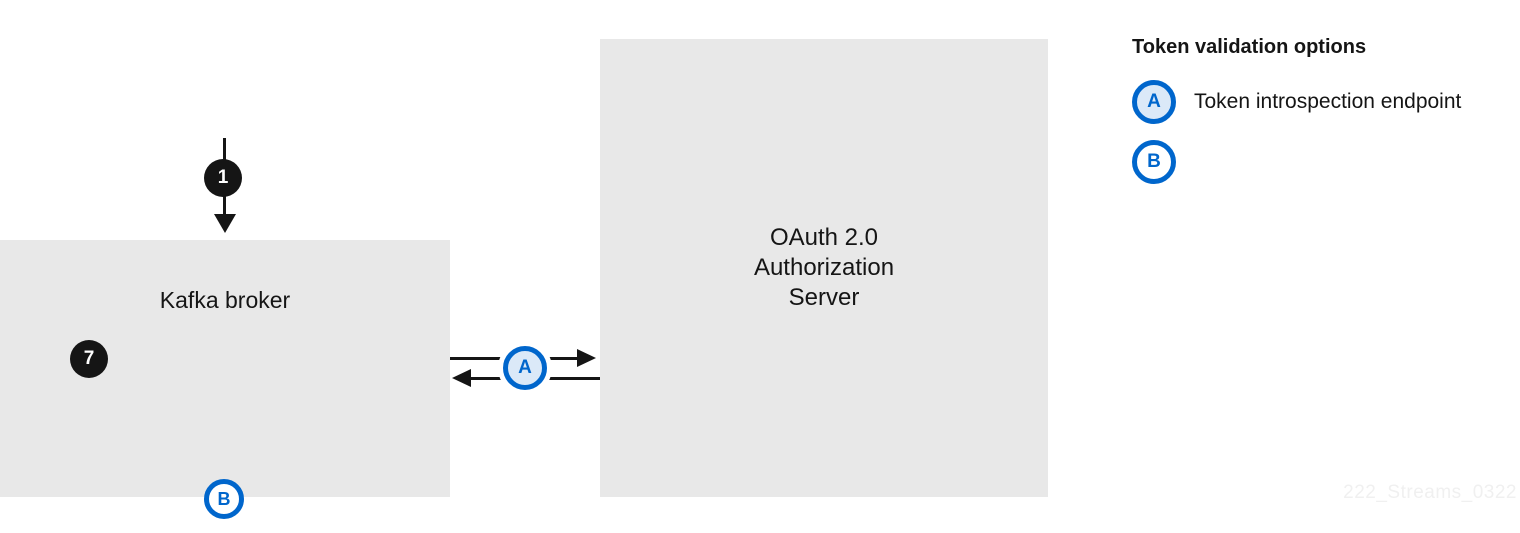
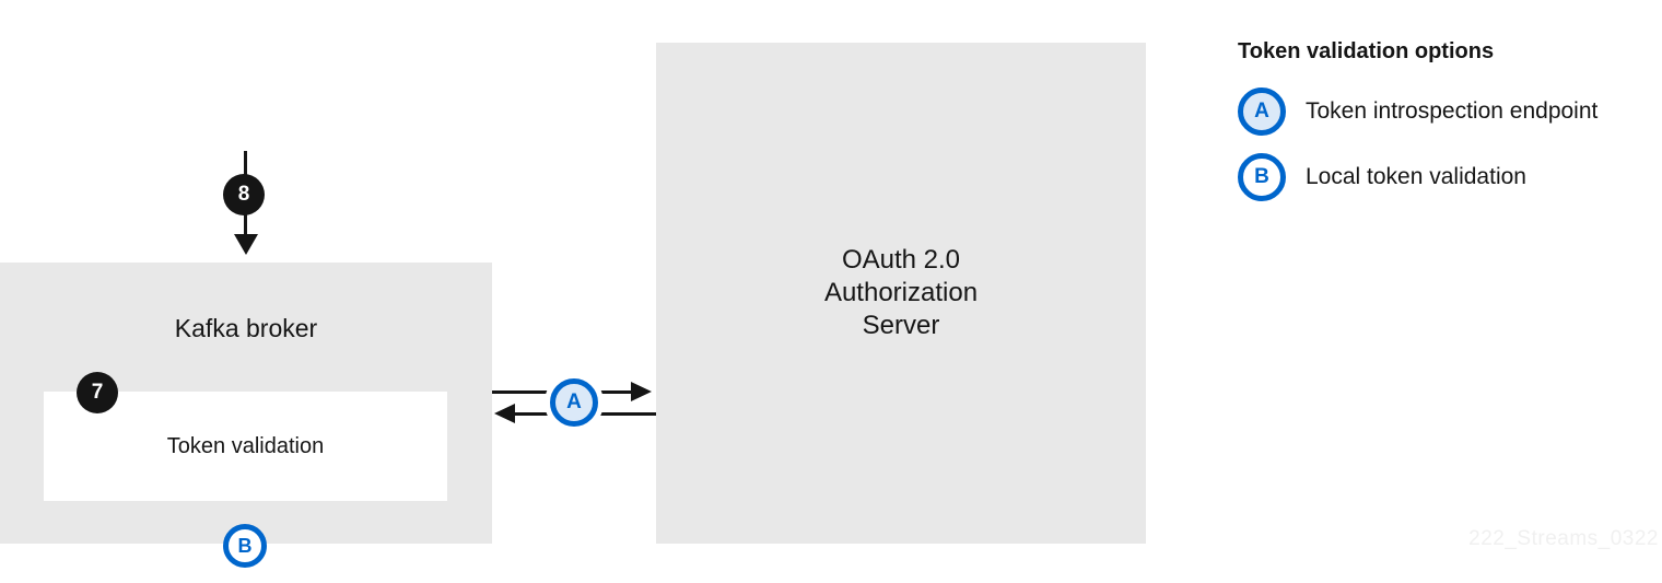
- 1
+ 8
  Kafka broker
+ Token validation
  7
  B
  A
  OAuth 2.0
  Authorization
  Server
  Token validation options
  A
  Token introspection endpoint
  B
+ Local token validation
